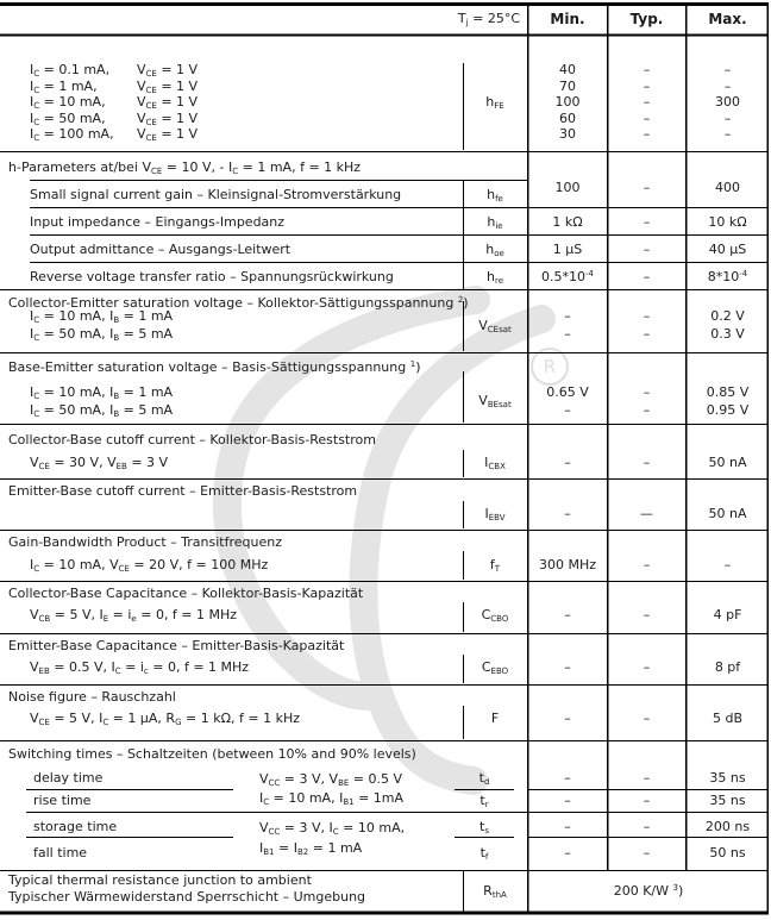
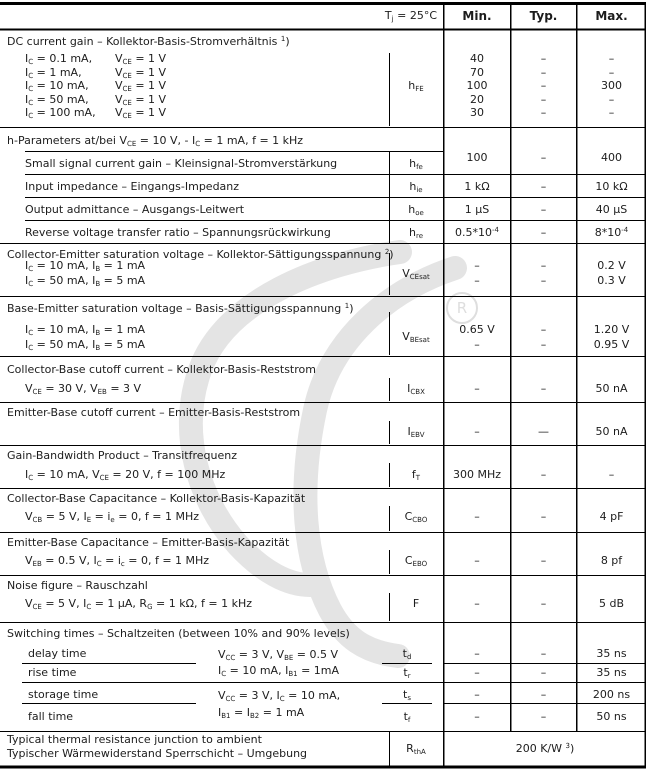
  R
  Tj = 25°C
  Min.
  Typ.
  Max.
+ DC current gain – Kollektor-Basis-Stromverhältnis 1)
  IC = 0.1 mA, VCE = 1 V
  IC = 1 mA, VCE = 1 V
  IC = 10 mA, VCE = 1 V
  IC = 50 mA, VCE = 1 V
  IC = 100 mA, VCE = 1 V
  hFE
  40
  70
  100
- 60
+ 20
  30
  –
  –
  –
  –
  –
  –
  –
  300
  –
  –
  h-Parameters at/bei VCE = 10 V, - IC = 1 mA, f = 1 kHz
  Small signal current gain – Kleinsignal-Stromverstärkung
  hfe
  100
  –
  400
  Input impedance – Eingangs-Impedanz
  hie
  1 kΩ
  –
  10 kΩ
  Output admittance – Ausgangs-Leitwert
  hoe
  1 µS
  –
  40 µS
  Reverse voltage transfer ratio – Spannungsrückwirkung
  hre
  0.5*10-4
  –
  8*10-4
  Collector-Emitter saturation voltage – Kollektor-Sättigungsspannung 2)
  IC = 10 mA, IB = 1 mA
  IC = 50 mA, IB = 5 mA
  VCEsat
  –
  –
  –
  –
  0.2 V
  0.3 V
  Base-Emitter saturation voltage – Basis-Sättigungsspannung 1)
  IC = 10 mA, IB = 1 mA
  IC = 50 mA, IB = 5 mA
  VBEsat
  0.65 V
  –
  –
  –
- 0.85 V
+ 1.20 V
  0.95 V
  Collector-Base cutoff current – Kollektor-Basis-Reststrom
  VCE = 30 V, VEB = 3 V
  ICBX
  –
  –
  50 nA
  Emitter-Base cutoff current – Emitter-Basis-Reststrom
  IEBV
  –
  —
  50 nA
  Gain-Bandwidth Product – Transitfrequenz
  IC = 10 mA, VCE = 20 V, f = 100 MHz
  fT
  300 MHz
  –
  –
  Collector-Base Capacitance – Kollektor-Basis-Kapazität
  VCB = 5 V, IE = ie = 0, f = 1 MHz
  CCBO
  –
  –
  4 pF
  Emitter-Base Capacitance – Emitter-Basis-Kapazität
  VEB = 0.5 V, IC = ic = 0, f = 1 MHz
  CEBO
  –
  –
  8 pf
  Noise figure – Rauschzahl
  VCE = 5 V, IC = 1 µA, RG = 1 kΩ, f = 1 kHz
  F
  –
  –
  5 dB
  Switching times – Schaltzeiten (between 10% and 90% levels)
  delay time
  rise time
  storage time
  fall time
  VCC = 3 V, VBE = 0.5 V
  IC = 10 mA, IB1 = 1mA
  VCC = 3 V, IC = 10 mA,
  IB1 = IB2 = 1 mA
  td
  tr
  ts
  tf
  –
  –
  –
  –
  –
  –
  –
  –
  35 ns
  35 ns
  200 ns
  50 ns
  Typical thermal resistance junction to ambient
  Typischer Wärmewiderstand Sperrschicht – Umgebung
  RthA
  200 K/W 3)
